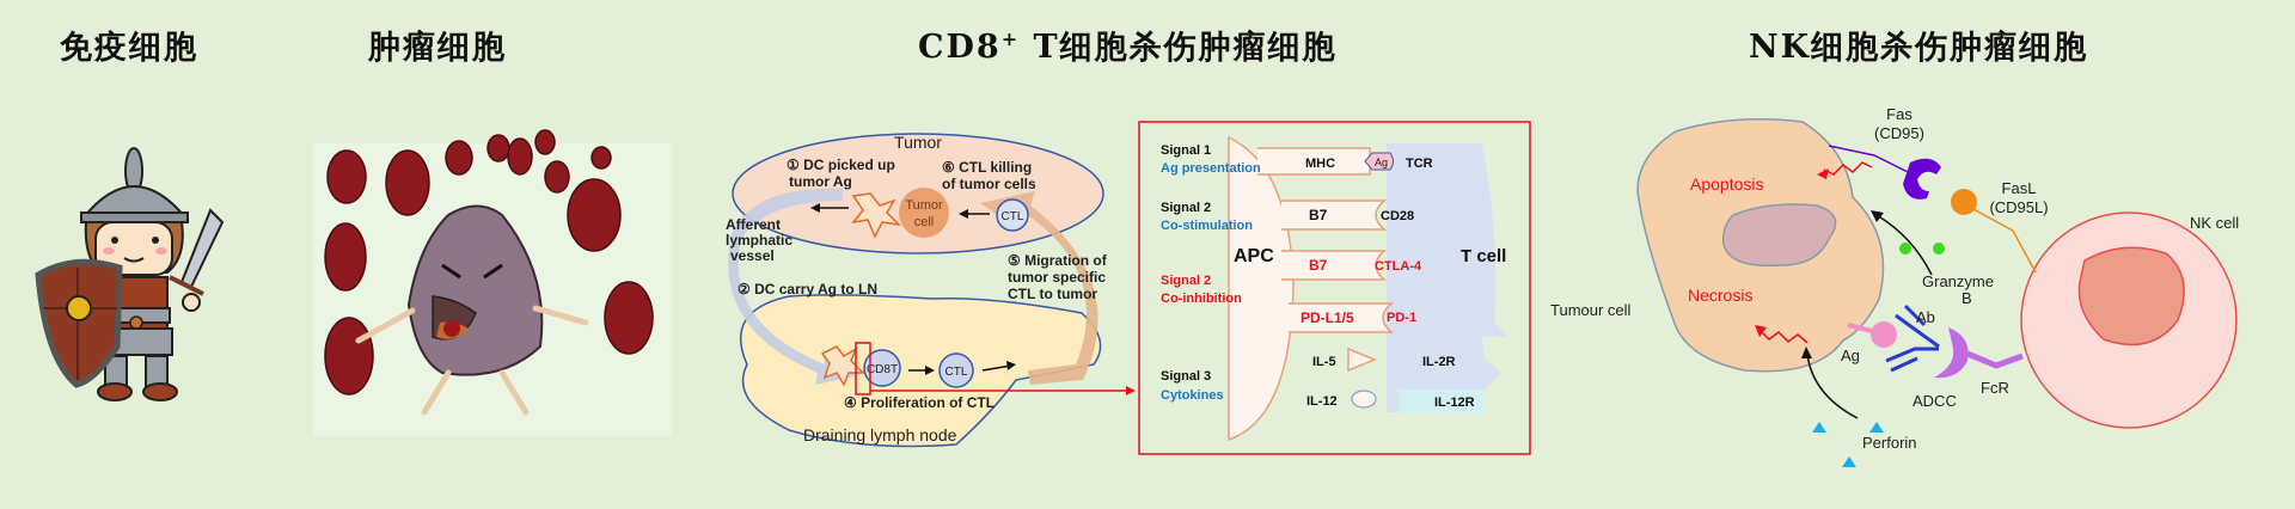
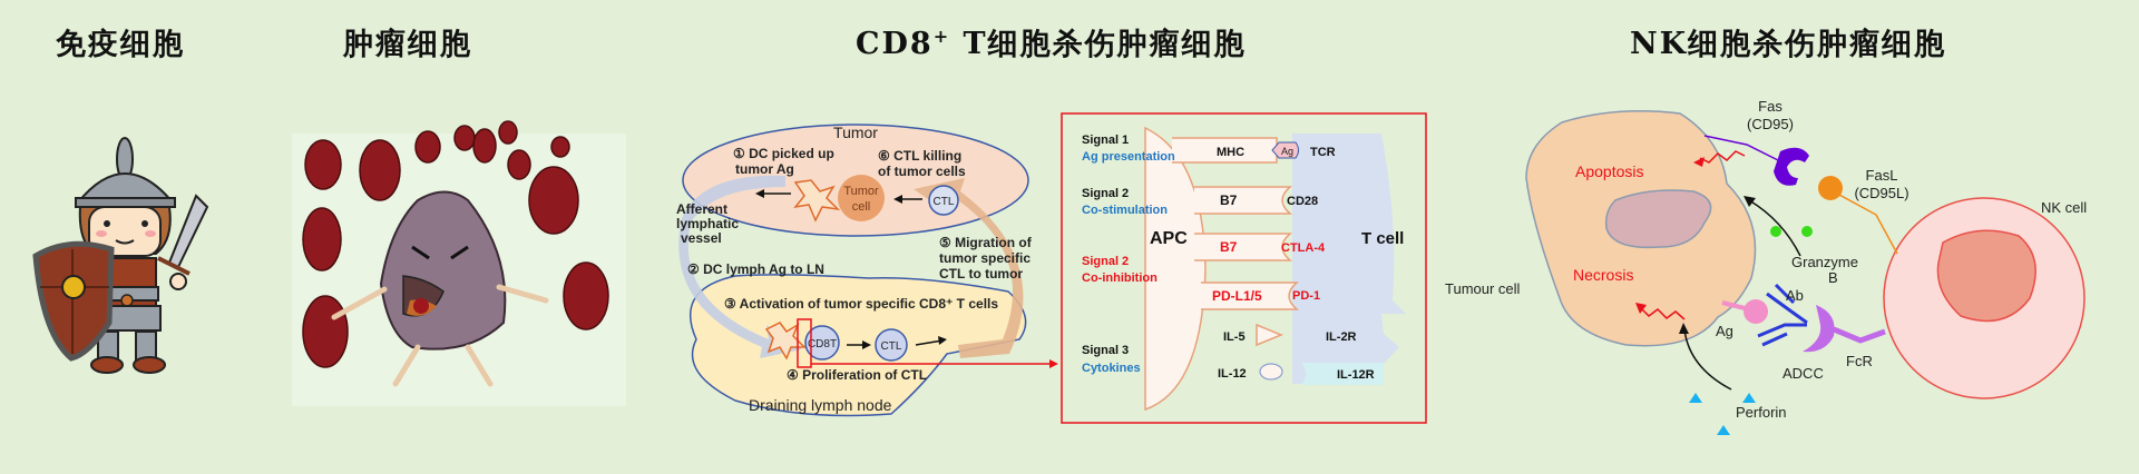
  免疫细胞
  肿瘤细胞
  CD8+ T细胞杀伤肿瘤细胞
  NK细胞杀伤肿瘤细胞
  Tumor
  ① DC picked up
  tumor Ag
  ⑥ CTL killing
  of tumor cells
  Tumor
  cell
  CTL
  Afferent
  lymphatic
  vessel
  ⑤ Migration of
  tumor specific
  CTL to tumor
- ② DC carry Ag to LN
+ ② DC lymph Ag to LN
+ ③ Activation of tumor specific CD8⁺ T cells
  D8T
  CTL
  ④ Proliferation of CTL
  Draining lymph node
  Signal 1
  Ag presentation
  Signal 2
  Co-stimulation
  Signal 2
  Co-inhibition
  Signal 3
  Cytokines
  APC
  T cell
  MHC
  Ag
  TCR
  B7
  CD28
  B7
  CTLA-4
  PD-L1/5
  PD-1
  IL-5
  IL-2R
  IL-12
  IL-12R
  Fas
  (CD95)
  FasL
  (CD95L)
  NK cell
  Apoptosis
  Necrosis
  Granzyme
  B
  Tumour cell
  Ab
  Ag
  ADCC
  FcR
  Perforin
